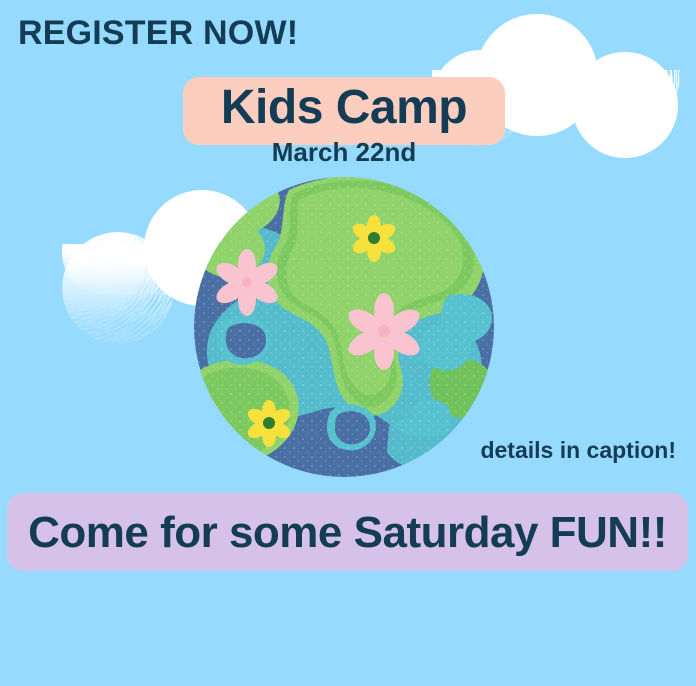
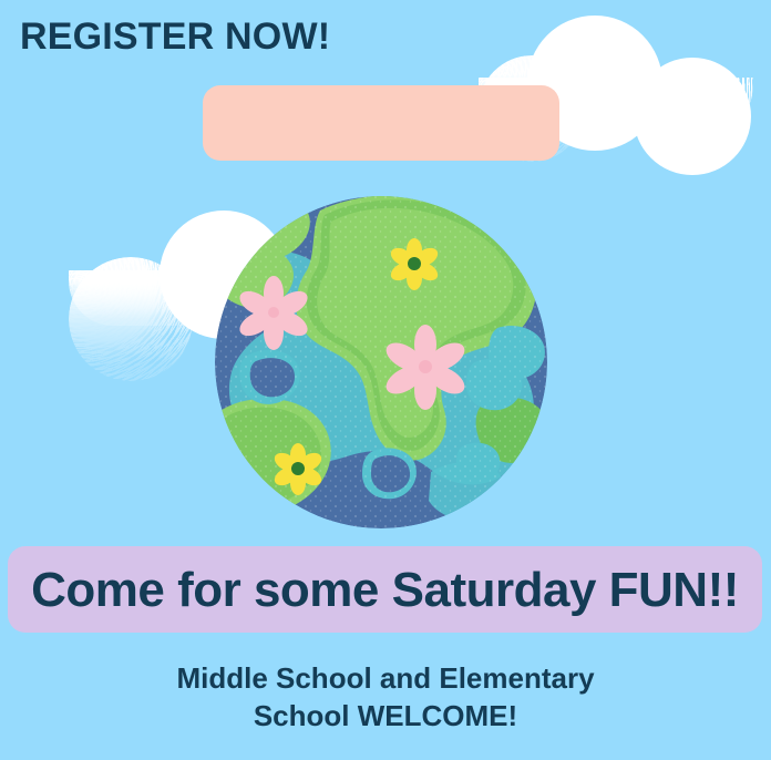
  REGISTER NOW!
- Kids Camp
- March 22nd
- details in caption!
  Come for some Saturday FUN!!
+ Middle School and Elementary
+ School WELCOME!
